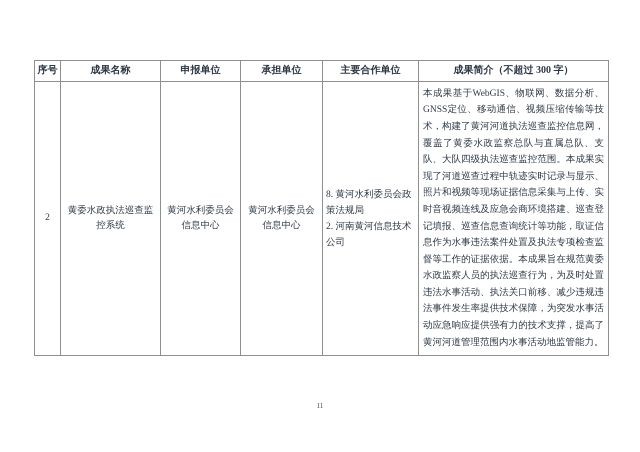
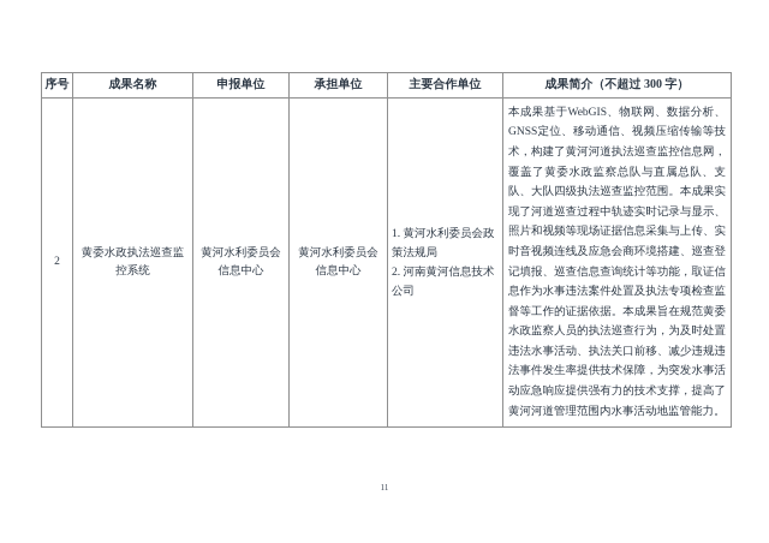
  序号	成果名称	申报单位	承担单位	主要合作单位	成果简介（不超过 300 字）
- 2	黄委水政执法巡查监控系统	黄河水利委员会信息中心	黄河水利委员会信息中心	8. 黄河水利委员会政策法规局 2. 河南黄河信息技术公司	本成果基于WebGIS、物联网、数据分析、GNSS定位、移动通信、视频压缩传输等技术，构建了黄河河道执法巡查监控信息网，覆盖了黄委水政监察总队与直属总队、支队、大队四级执法巡查监控范围。本成果实现了河道巡查过程中轨迹实时记录与显示、照片和视频等现场证据信息采集与上传、实时音视频连线及应急会商环境搭建、巡查登记填报、巡查信息查询统计等功能，取证信息作为水事违法案件处置及执法专项检查监督等工作的证据依据。本成果旨在规范黄委水政监察人员的执法巡查行为，为及时处置违法水事活动、执法关口前移、减少违规违法事件发生率提供技术保障，为突发水事活动应急响应提供强有力的技术支撑，提高了黄河河道管理范围内水事活动地监管能力。
+ 2	黄委水政执法巡查监控系统	黄河水利委员会信息中心	黄河水利委员会信息中心	1. 黄河水利委员会政策法规局 2. 河南黄河信息技术公司	本成果基于WebGIS、物联网、数据分析、GNSS定位、移动通信、视频压缩传输等技术，构建了黄河河道执法巡查监控信息网，覆盖了黄委水政监察总队与直属总队、支队、大队四级执法巡查监控范围。本成果实现了河道巡查过程中轨迹实时记录与显示、照片和视频等现场证据信息采集与上传、实时音视频连线及应急会商环境搭建、巡查登记填报、巡查信息查询统计等功能，取证信息作为水事违法案件处置及执法专项检查监督等工作的证据依据。本成果旨在规范黄委水政监察人员的执法巡查行为，为及时处置违法水事活动、执法关口前移、减少违规违法事件发生率提供技术保障，为突发水事活动应急响应提供强有力的技术支撑，提高了黄河河道管理范围内水事活动地监管能力。
  11
